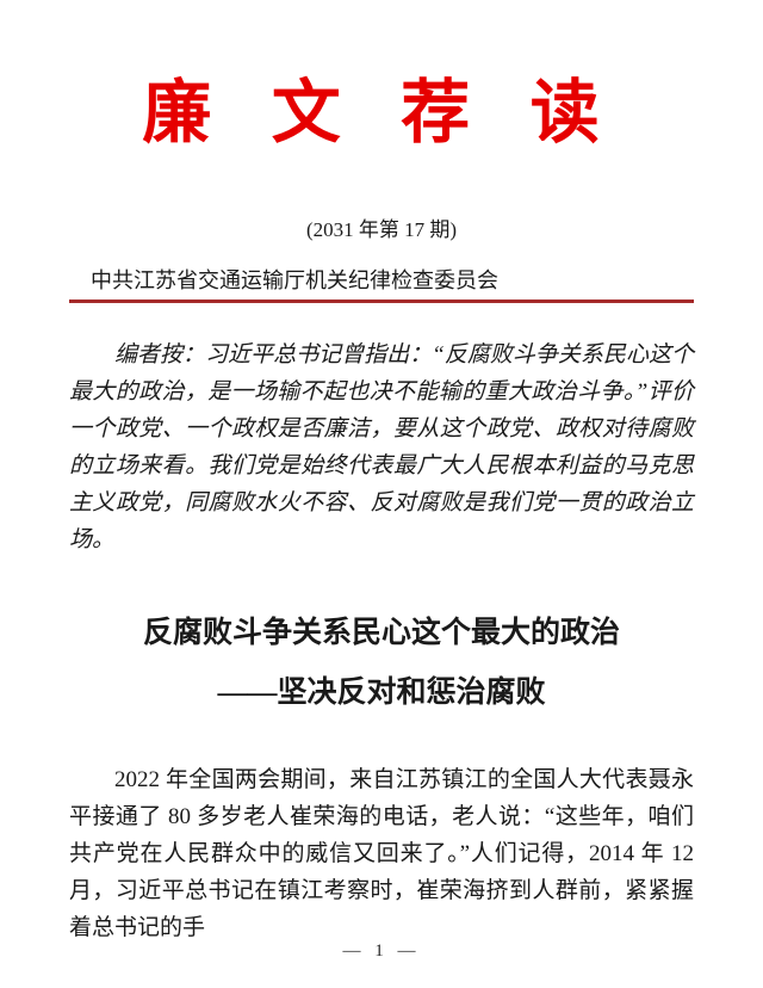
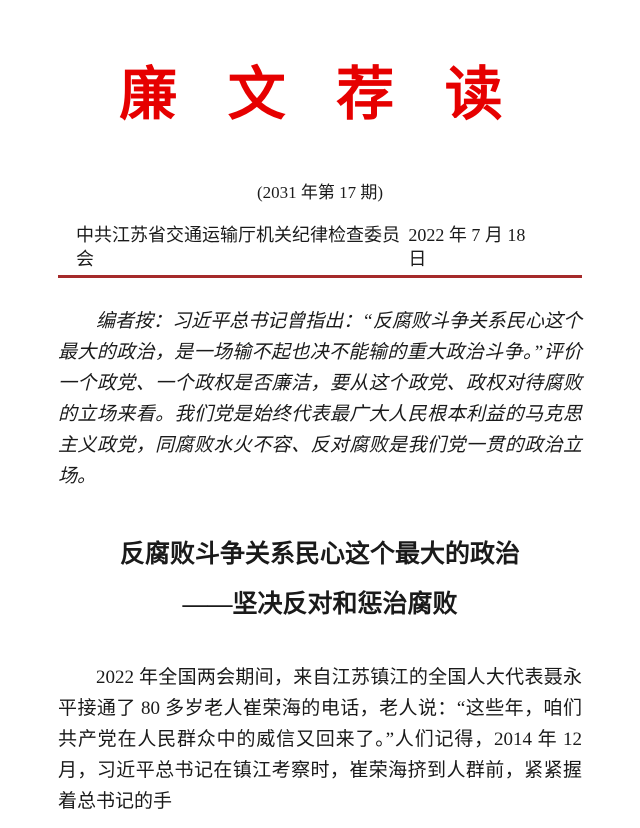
  廉 文 荐 读
  (2031 年第 17 期)
  中共江苏省交通运输厅机关纪律检查委员会
+ 2022 年 7 月 18 日
  编者按：习近平总书记曾指出：“反腐败斗争关系民心这个最大的政治，是一场输不起也决不能输的重大政治斗争。”评价一个政党、一个政权是否廉洁，要从这个政党、政权对待腐败的立场来看。我们党是始终代表最广大人民根本利益的马克思主义政党，同腐败水火不容、反对腐败是我们党一贯的政治立场。
  反腐败斗争关系民心这个最大的政治
  ——坚决反对和惩治腐败
  2022 年全国两会期间，来自江苏镇江的全国人大代表聂永平接通了 80 多岁老人崔荣海的电话，老人说：“这些年，咱们共产党在人民群众中的威信又回来了。”人们记得，2014 年 12 月，习近平总书记在镇江考察时，崔荣海挤到人群前，紧紧握着总书记的手
- — 1 —
